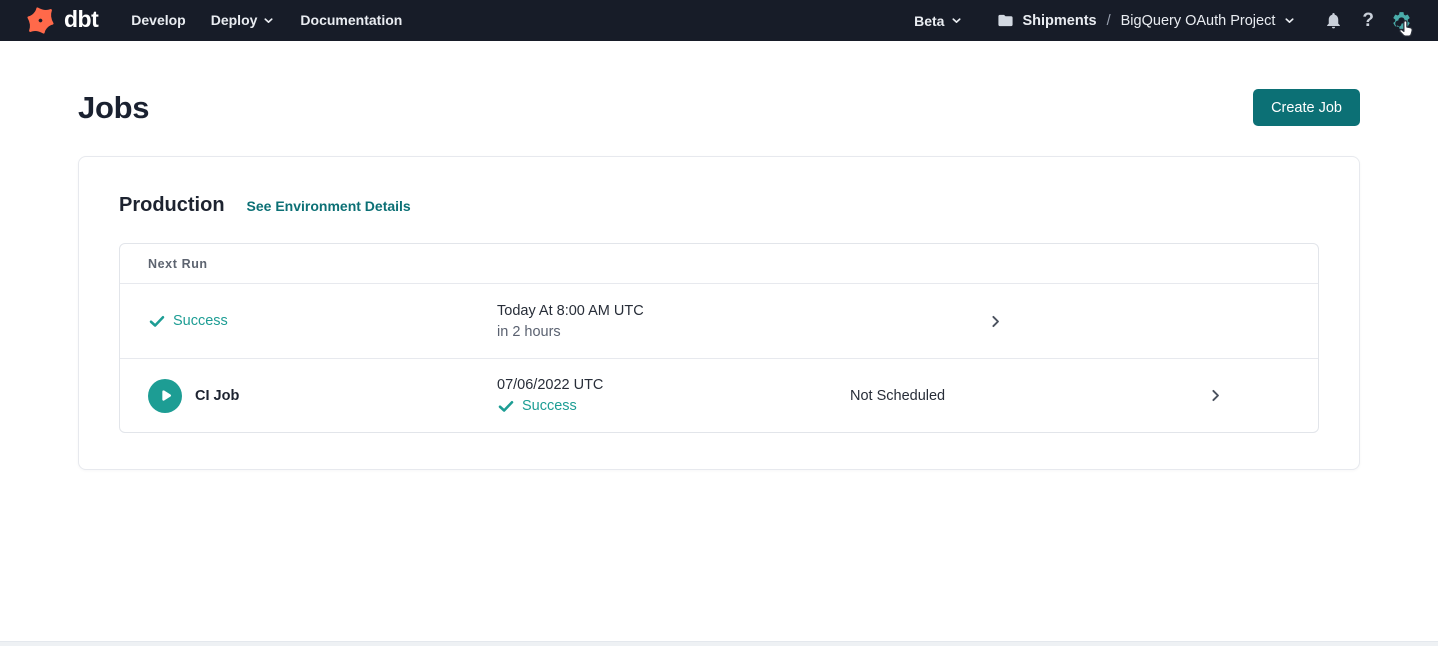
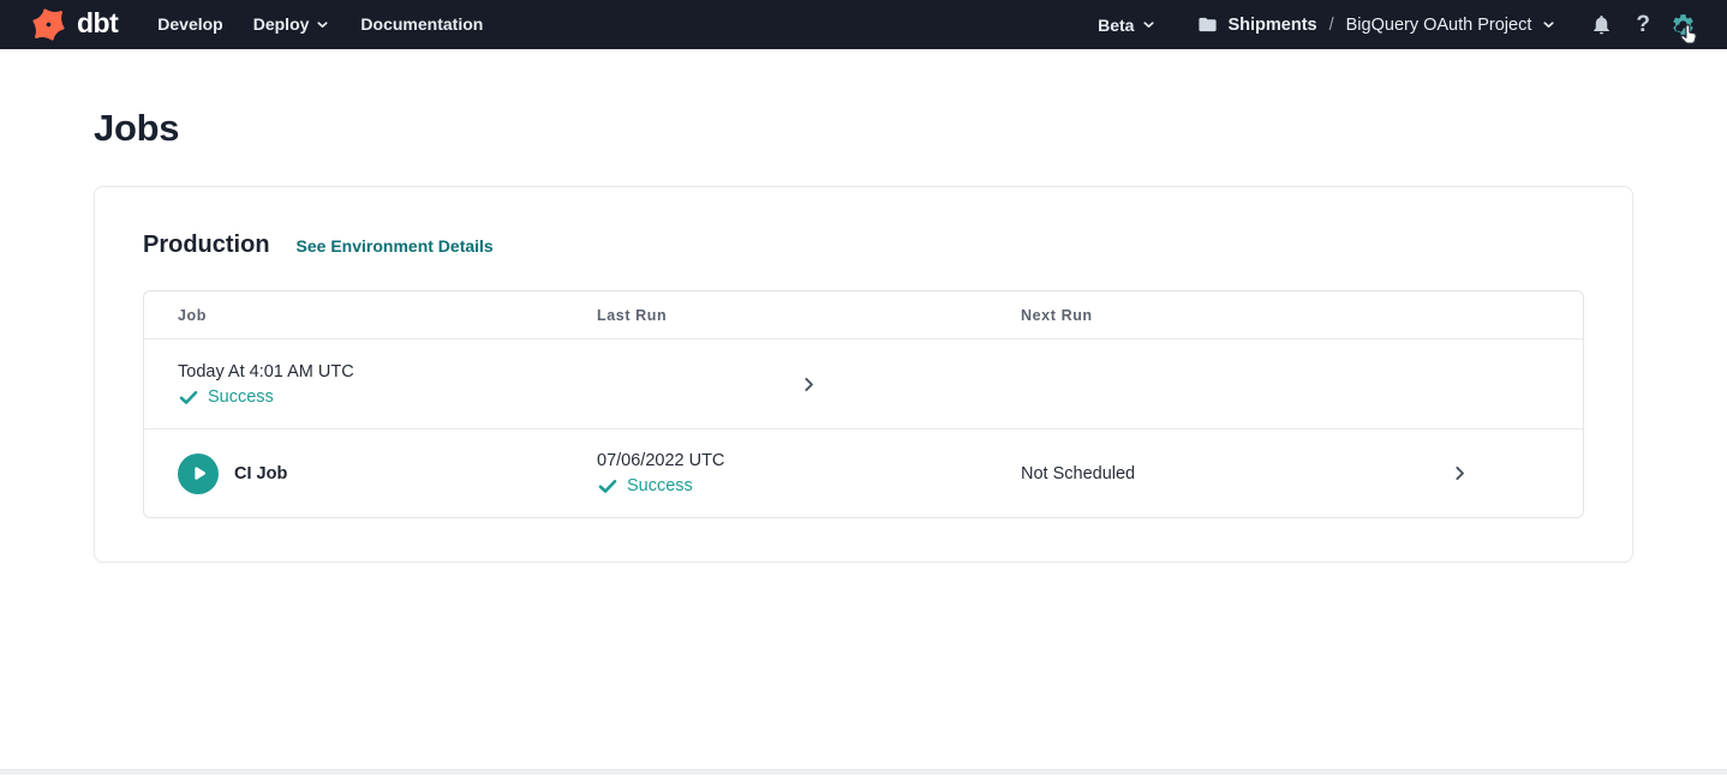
  dbt
  Develop
  Deploy
  Documentation
  Beta
  Shipments
  /
  BigQuery OAuth Project
  ?
  Jobs
- Create Job
  Production
  See Environment Details
+ Job
+ Last Run
  Next Run
+ Today At 4:01 AM UTC
  Success
- Today At 8:00 AM UTC
- in 2 hours
  CI Job
  07/06/2022 UTC
  Success
  Not Scheduled
